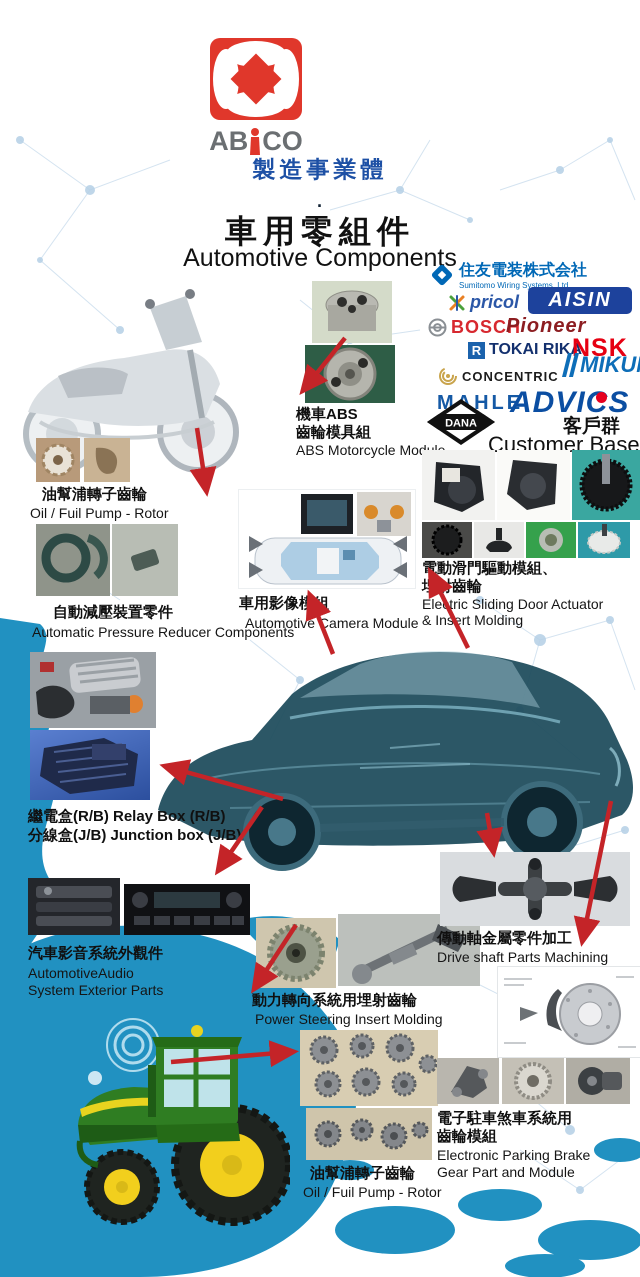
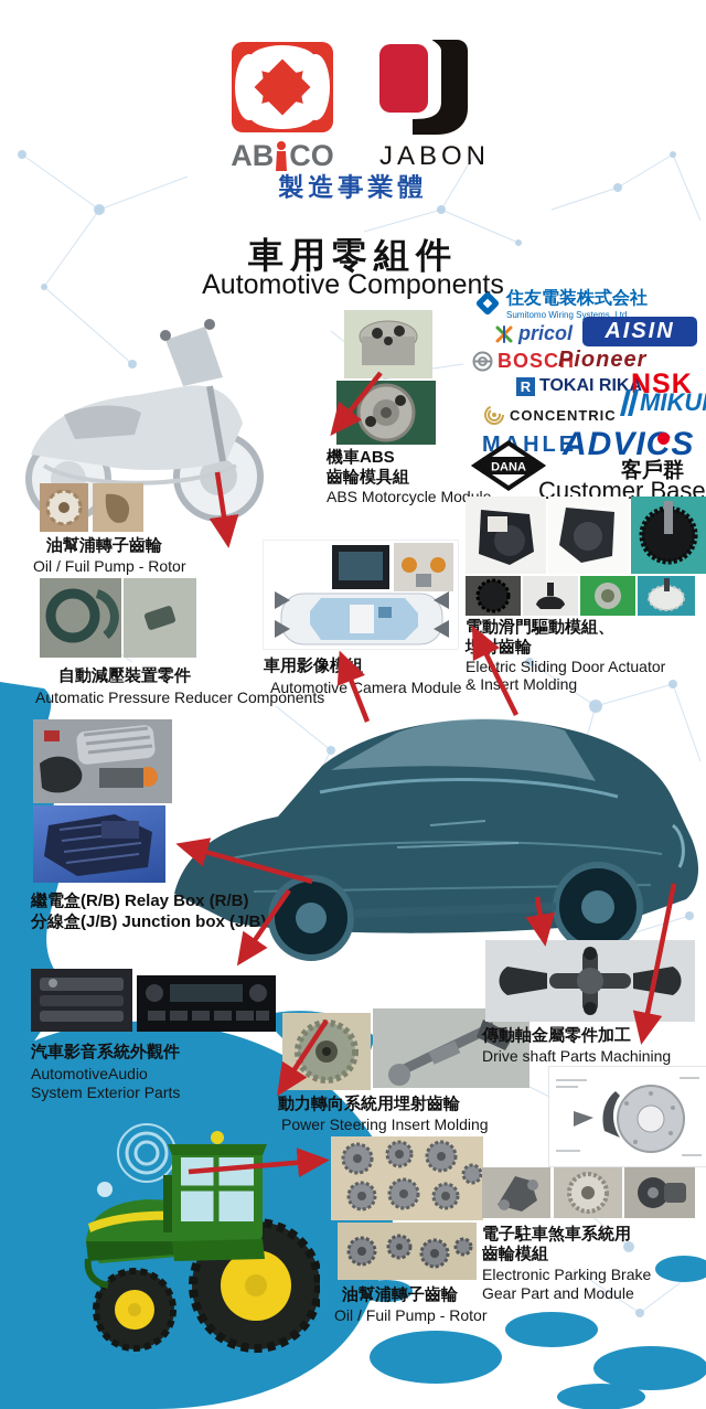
  AB
  CO
+ JABON
  製造事業體
- ·
  車用零組件
  Automotive Components
  住友電装株式会社
  Sumitomo Wiring Systems, Ltd.
  pricol
  AISIN
  BOSCH
  Pioneer
  R
  TOKAI RIKA
  NSK
  CONCENTRIC
  MHLE
  DANA
  ADVICS
  客戶群
  Customer Base
  機車ABS
  齒輪模具組
  ABS Motorcycle Mo
  油幫浦轉子齒輪
  Oil / Fuil Pump - Rotor
  自動減壓裝置零件
  Automatic Pressure Reducer Components
  車用影像模組
  Automotive Camera Module
  電動滑門驅動模組、
  埋射齒輪
  Eletric Sliding Door Actuator
  & Insert Molding
  繼電盒(R/B) Relay Box (R/B)
  分線盒(J/B) Junction box (J/B)
  汽車影音系統外觀件
  AutomotiveAudio
  System Exterior Parts
  動力轉向系統用埋射齒輪
  Power Steering Insert Molding
  傳動軸金屬零件加工
  Drive shaft Parts Machining
  油幫浦轉子齒輪
  Oil / Fuil Pump - Rotor
  電子駐車煞車系統用
  齒輪模組
  Electronic Parking Brake
  Gear Part and Module
